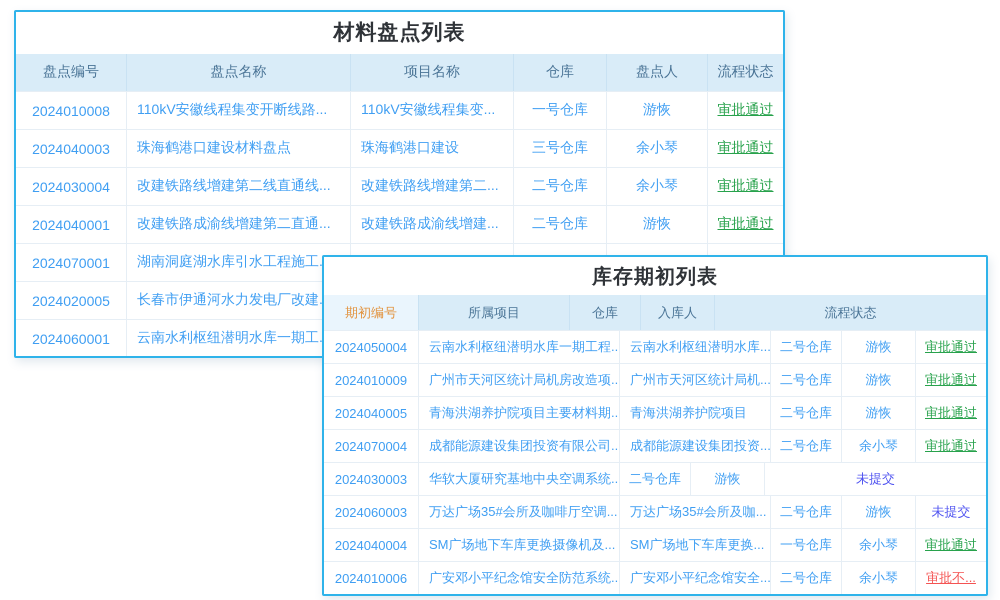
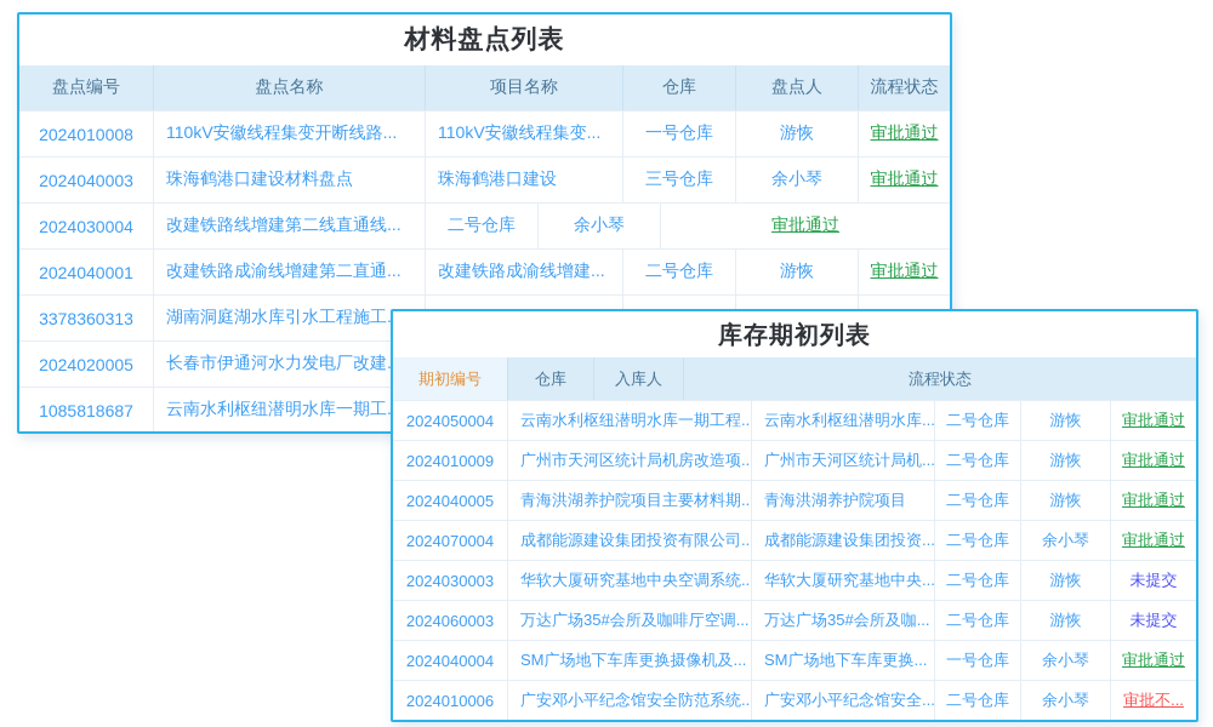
  材料盘点列表
  盘点编号
  盘点名称
  项目名称
  仓库
  盘点人
  流程状态
  2024010008
  110kV安徽线程集变开断线路...
  110kV安徽线程集变...
  一号仓库
  游恢
  审批通过
  2024040003
  珠海鹤港口建设材料盘点
  珠海鹤港口建设
  三号仓库
  余小琴
  审批通过
  2024030004
  改建铁路线增建第二线直通线...
- 改建铁路线增建第二...
  二号仓库
  余小琴
  审批通过
  2024040001
  改建铁路成渝线增建第二直通...
  改建铁路成渝线增建...
  二号仓库
  游恢
  审批通过
- 2024070001
+ 3378360313
  湖南洞庭湖水库引水工程施工.
  2024020005
  长春市伊通河水力发电厂改建.
- 2024060001
+ 1085818687
  云南水利枢纽潜明水库一期工.
  库存期初列表
  期初编号
- 所属项目
  仓库
  入库人
  流程状态
  2024050004
  云南水利枢纽潜明水库一期工程..
  云南水利枢纽潜明水库...
  二号仓库
  游恢
  审批通过
  2024010009
  广州市天河区统计局机房改造项..
  广州市天河区统计局机...
  二号仓库
  游恢
  审批通过
  2024040005
  青海洪湖养护院项目主要材料期..
  青海洪湖养护院项目
  二号仓库
  游恢
  审批通过
  2024070004
  成都能源建设集团投资有限公司..
  成都能源建设集团投资...
  二号仓库
  余小琴
  审批通过
  2024030003
  华软大厦研究基地中央空调系统..
+ 华软大厦研究基地中央...
  二号仓库
  游恢
  未提交
  2024060003
  万达广场35#会所及咖啡厅空调...
  万达广场35#会所及咖...
  二号仓库
  游恢
  未提交
  2024040004
  SM广场地下车库更换摄像机及...
  SM广场地下车库更换...
  一号仓库
  余小琴
  审批通过
  2024010006
  广安邓小平纪念馆安全防范系统..
  广安邓小平纪念馆安全...
  二号仓库
  余小琴
  审批不...
